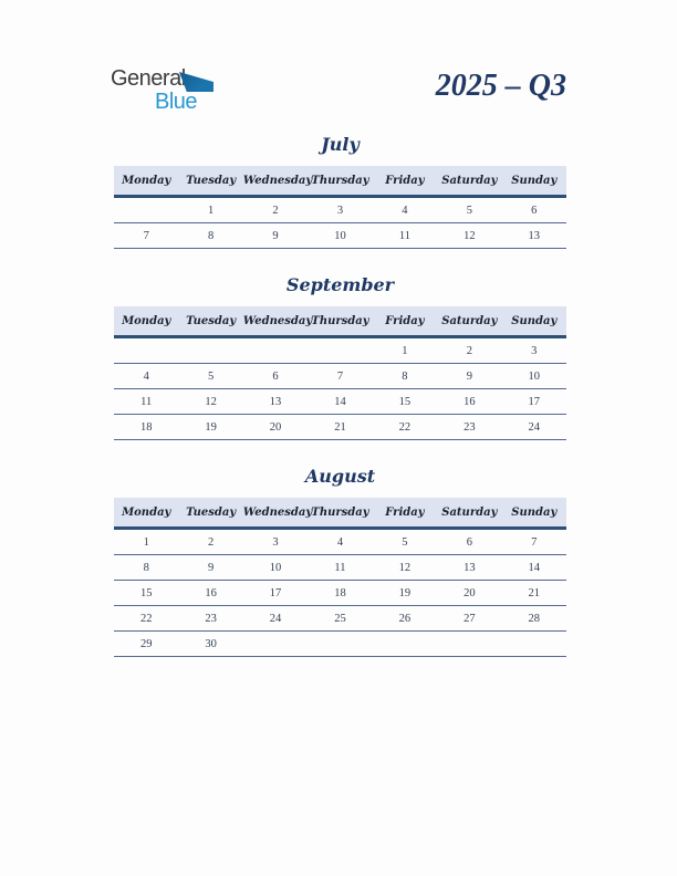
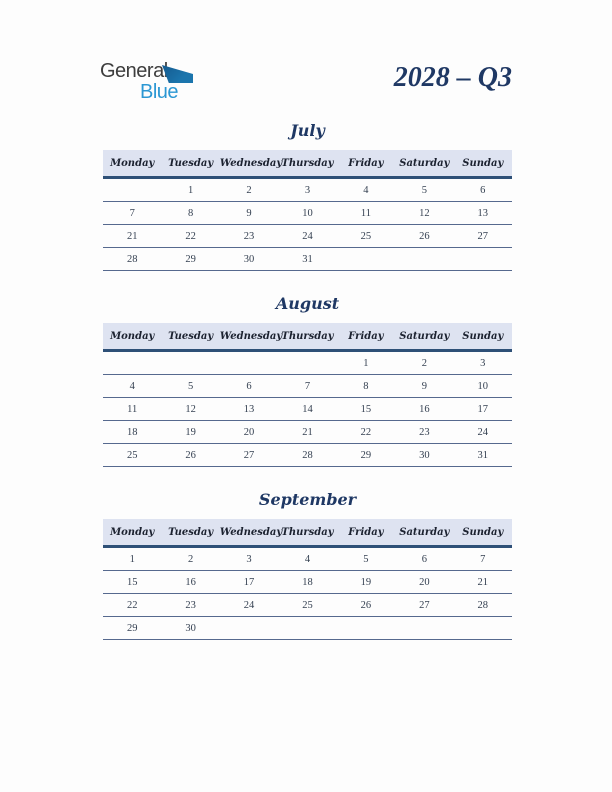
  Genera
  Blue
- 2025 – Q3
+ 2028 – Q3
  July
  Monday	Tuesday	Wednesday	Thursday	Friday	Saturday	Sunday
  	1	2	3	4	5	6
  7	8	9	10	11	12	13
+ 21	22	23	24	25	26	27
+ 28	29	30	31
- September
+ August
  Monday	Tuesday	Wednesday	Thursday	Friday	Saturday	Sunday
  				1	2	3
  4	5	6	7	8	9	10
  11	12	13	14	15	16	17
  18	19	20	21	22	23	24
+ 25	26	27	28	29	30	31
- August
+ September
  Monday	Tuesday	Wednesday	Thursday	Friday	Saturday	Sunday
  1	2	3	4	5	6	7
- 8	9	10	11	12	13	14
  15	16	17	18	19	20	21
  22	23	24	25	26	27	28
  29	30
